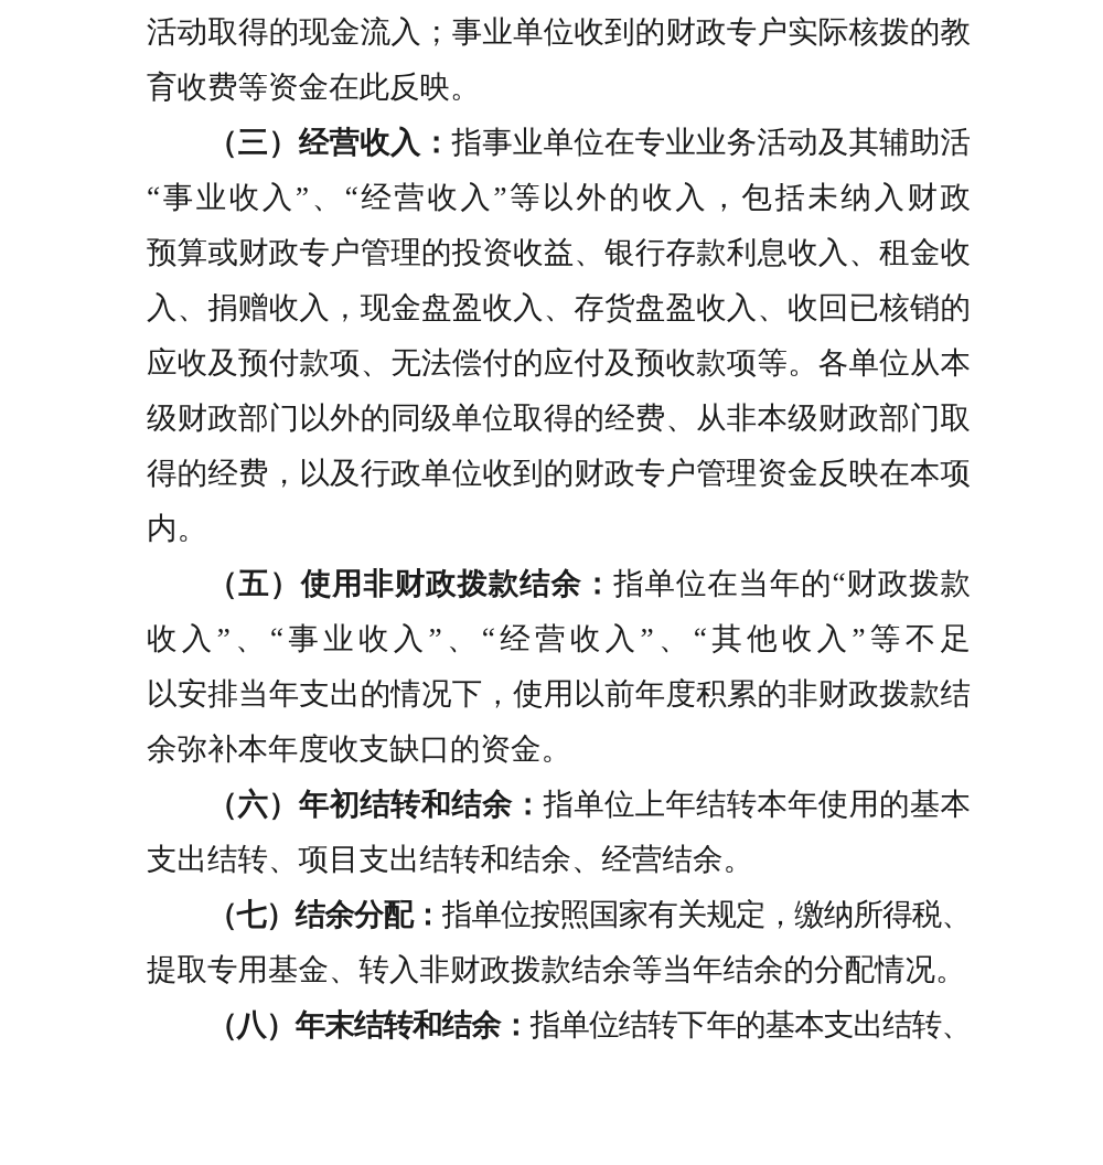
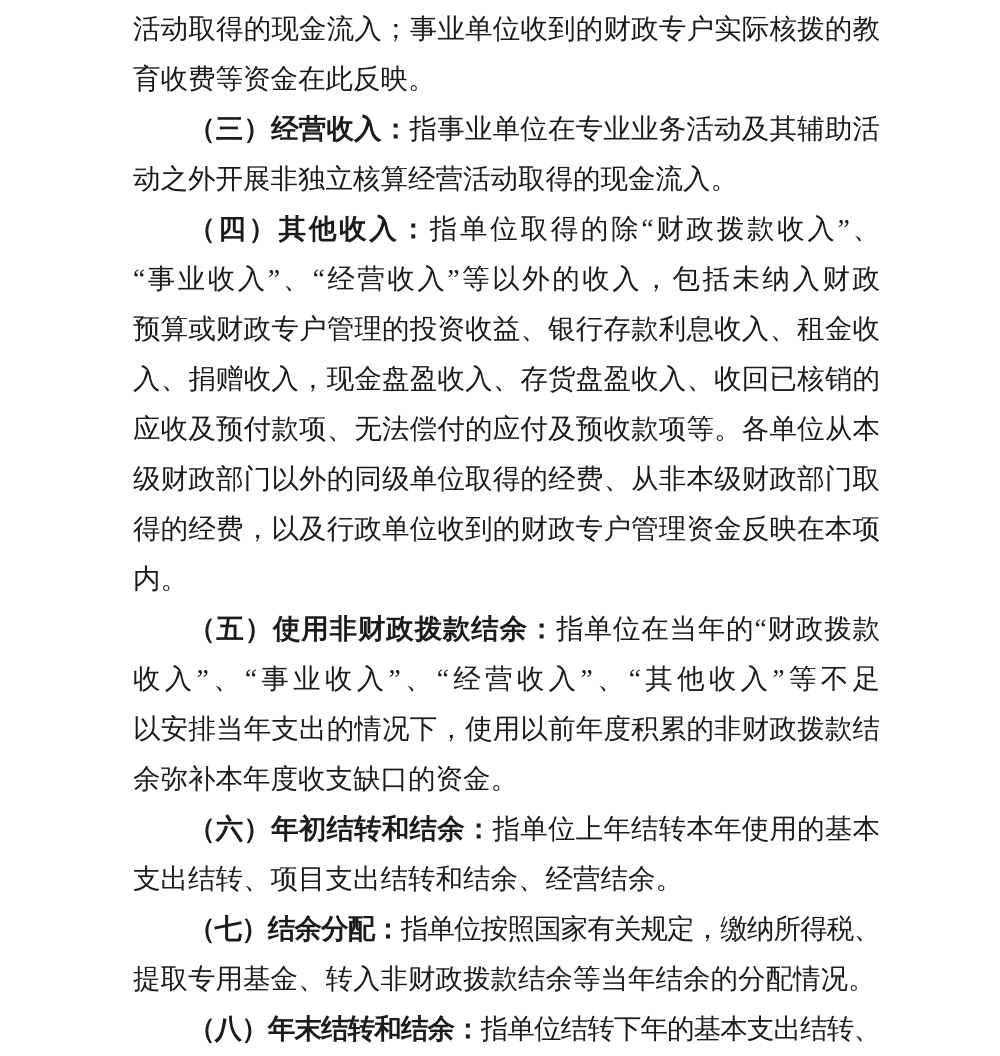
  活动取得的现金流入；事业单位收到的财政专户实际核拨的教
  育收费等资金在此反映。
  （三）经营收入：指事业单位在专业业务活动及其辅助活
+ 动之外开展非独立核算经营活动取得的现金流入。
+ （四）其他收入：指单位取得的除“财政拨款收入”、
  “事业收入”、“经营收入”等以外的收入，包括未纳入财政
  预算或财政专户管理的投资收益、银行存款利息收入、租金收
  入、捐赠收入，现金盘盈收入、存货盘盈收入、收回已核销的
  应收及预付款项、无法偿付的应付及预收款项等。各单位从本
  级财政部门以外的同级单位取得的经费、从非本级财政部门取
  得的经费，以及行政单位收到的财政专户管理资金反映在本项
  内。
  （五）使用非财政拨款结余：指单位在当年的“财政拨款
  收入”、“事业收入”、“经营收入”、“其他收入”等不足
  以安排当年支出的情况下，使用以前年度积累的非财政拨款结
  余弥补本年度收支缺口的资金。
  （六）年初结转和结余：指单位上年结转本年使用的基本
  支出结转、项目支出结转和结余、经营结余。
  （七）结余分配：指单位按照国家有关规定，缴纳所得税、
  提取专用基金、转入非财政拨款结余等当年结余的分配情况。
  （八）年末结转和结余：指单位结转下年的基本支出结转、
